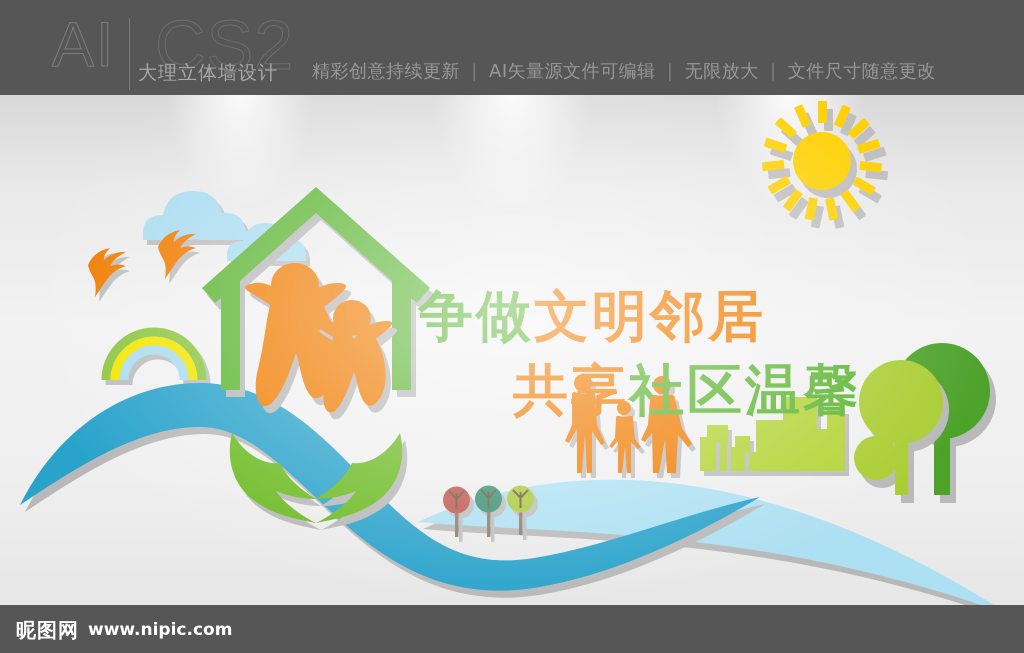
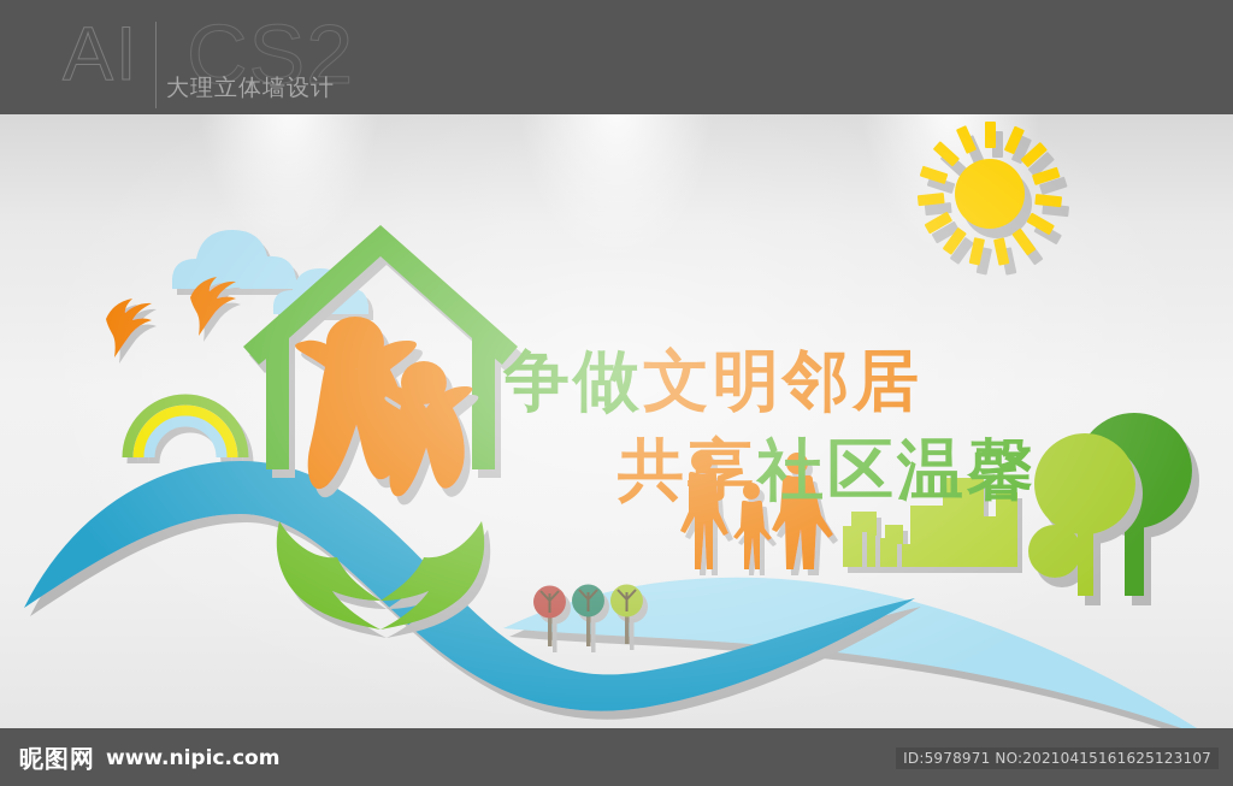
  AI
  CS2
  大理立体墙设计
- 精彩创意持续更新 | AI矢量源文件可编辑 | 无限放大 | 文件尺寸随意更改
  昵图网
  www.nipic.com
+ ID:5978971 NO:20210415161625123107
